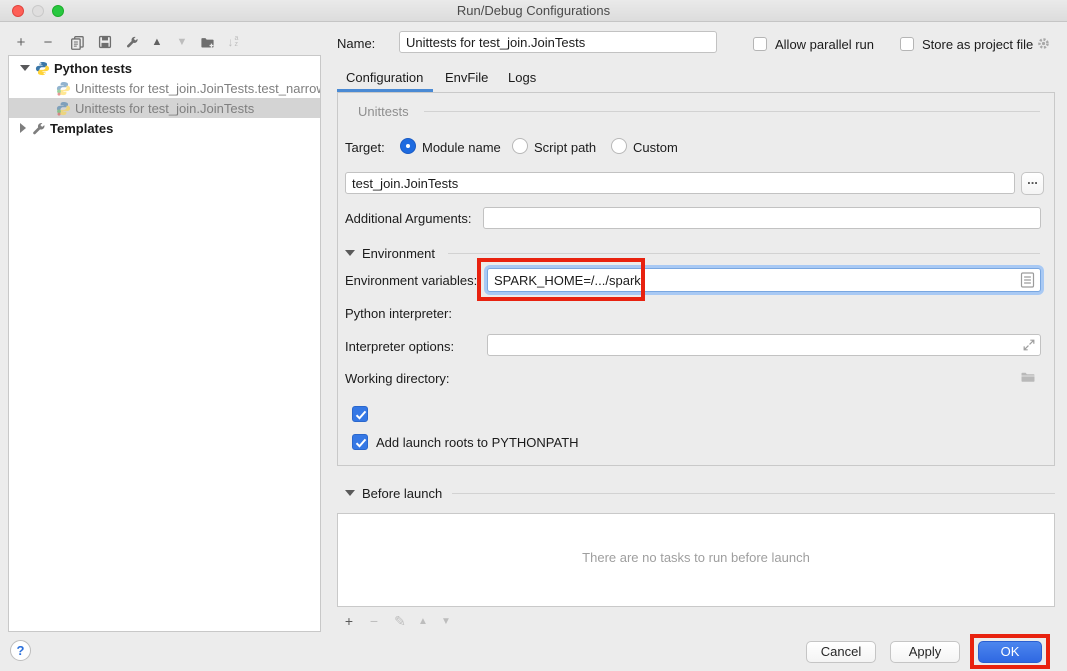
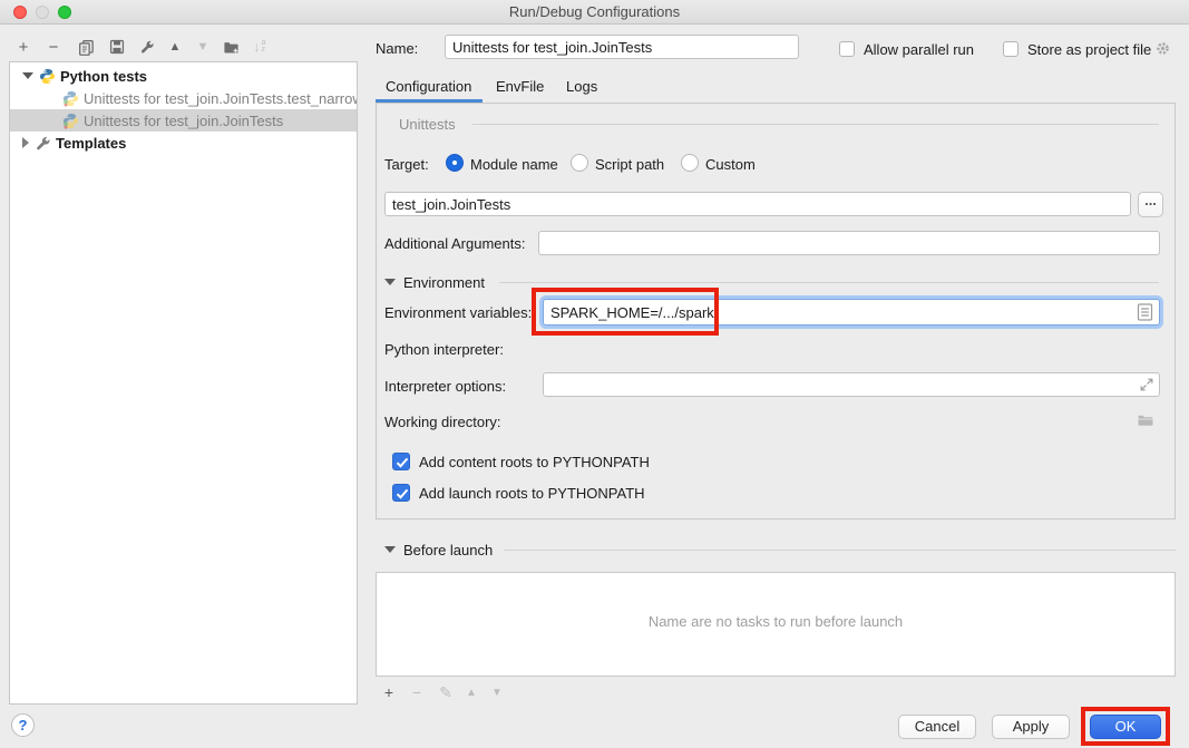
  Run/Debug Configurations
  +
  −
  ▲
  ▼
  ↓
  Python tests
  Unittests for test_join.JoinTests.test_narro
  Unittests for test_join.JoinTests
  Templates
  Name:
  Unittests for test_join.JoinTests
  Allow parallel run
  Store as project file
  Configuration
  EnvFile
  Logs
  Unittests
  Target:
  Module name
  Script path
  Custom
  test_join.JoinTests
  ...
  Additional Arguments:
  Environment
  Environment variables:
  SPARK_HOME=/.../spark
  Python interpreter:
  Interpreter options:
  Working directory:
+ Add content roots to PYTHONPATH
  Add launch roots to PYTHONPATH
  Before launch
- There are no tasks to run before launch
+ Name are no tasks to run before launch
  +
  −
  ✎
  ▲
  ▼
  ?
  Cancel
  Apply
  OK
